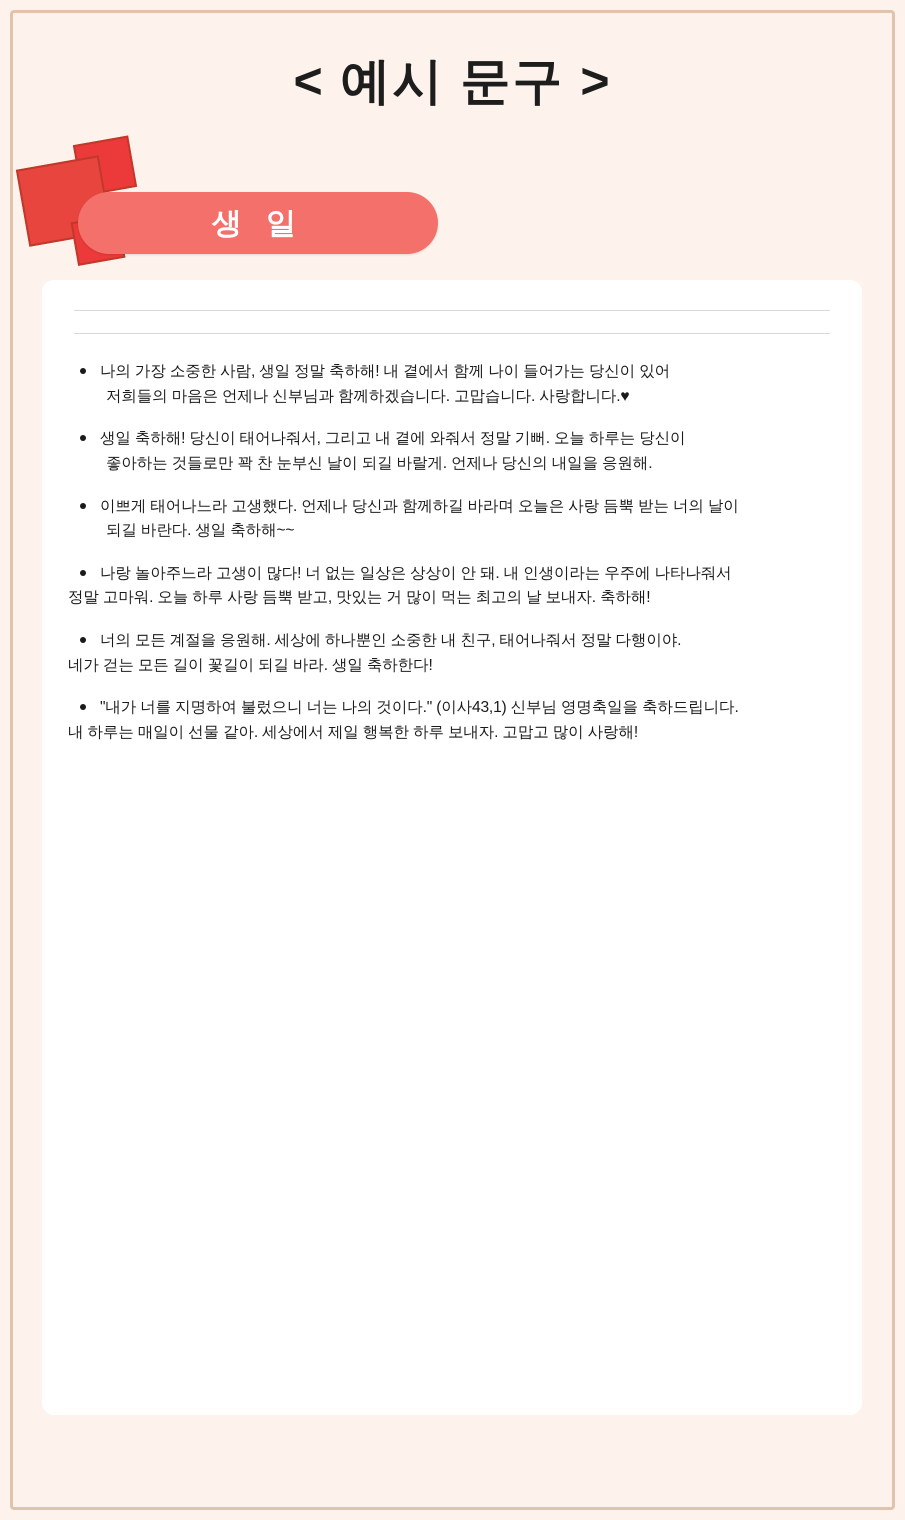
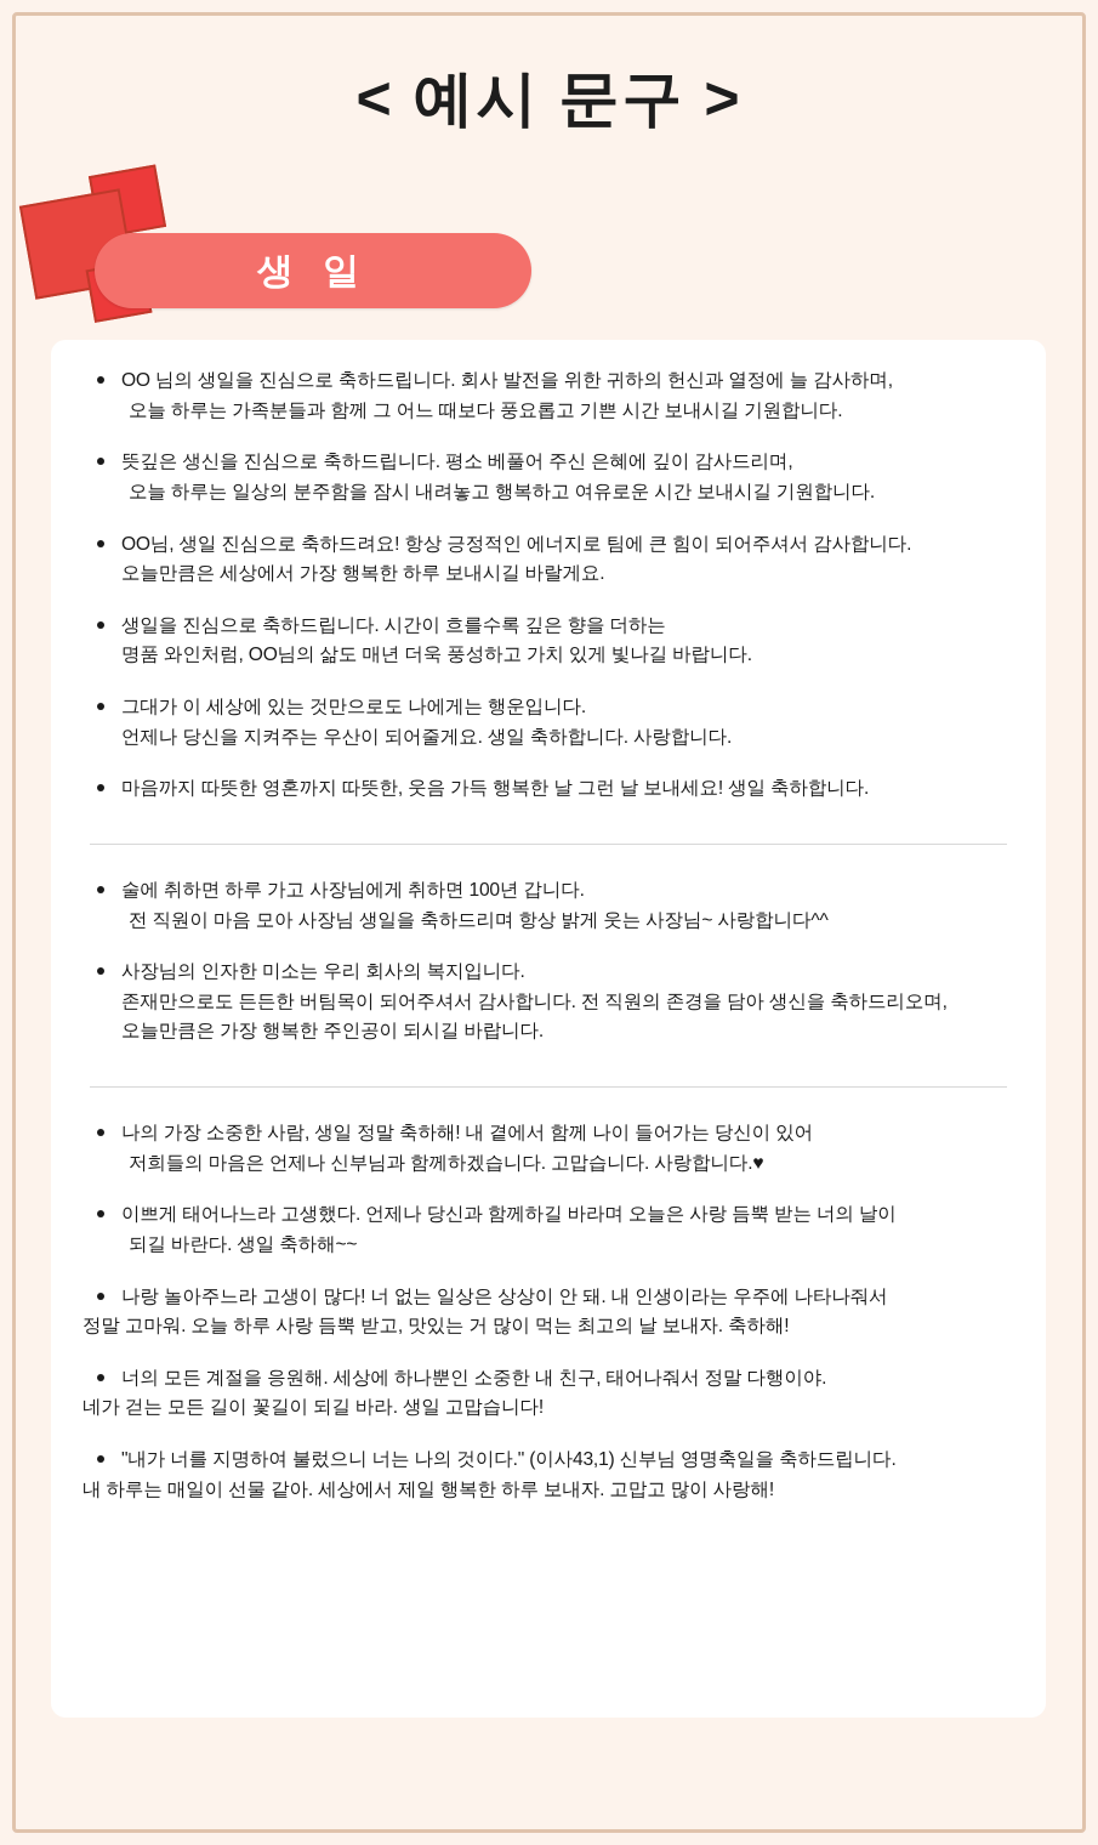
  < 예시 문구 >
  생 일
+ OO 님의 생일을 진심으로 축하드립니다. 회사 발전을 위한 귀하의 헌신과 열정에 늘 감사하며,
+ 오늘 하루는 가족분들과 함께 그 어느 때보다 풍요롭고 기쁜 시간 보내시길 기원합니다.
+ 뜻깊은 생신을 진심으로 축하드립니다. 평소 베풀어 주신 은혜에 깊이 감사드리며,
+ 오늘 하루는 일상의 분주함을 잠시 내려놓고 행복하고 여유로운 시간 보내시길 기원합니다.
+ OO님, 생일 진심으로 축하드려요! 항상 긍정적인 에너지로 팀에 큰 힘이 되어주셔서 감사합니다.
+ 오늘만큼은 세상에서 가장 행복한 하루 보내시길 바랄게요.
+ 생일을 진심으로 축하드립니다. 시간이 흐를수록 깊은 향을 더하는
+ 명품 와인처럼, OO님의 삶도 매년 더욱 풍성하고 가치 있게 빛나길 바랍니다.
+ 그대가 이 세상에 있는 것만으로도 나에게는 행운입니다.
+ 언제나 당신을 지켜주는 우산이 되어줄게요. 생일 축하합니다. 사랑합니다.
+ 마음까지 따뜻한 영혼까지 따뜻한, 웃음 가득 행복한 날 그런 날 보내세요! 생일 축하합니다.
+ 술에 취하면 하루 가고 사장님에게 취하면 100년 갑니다.
+ 전 직원이 마음 모아 사장님 생일을 축하드리며 항상 밝게 웃는 사장님~ 사랑합니다^^
+ 사장님의 인자한 미소는 우리 회사의 복지입니다.
+ 존재만으로도 든든한 버팀목이 되어주셔서 감사합니다. 전 직원의 존경을 담아 생신을 축하드리오며,
+ 오늘만큼은 가장 행복한 주인공이 되시길 바랍니다.
  나의 가장 소중한 사람, 생일 정말 축하해! 내 곁에서 함께 나이 들어가는 당신이 있어
  저희들의 마음은 언제나 신부님과 함께하겠습니다. 고맙습니다. 사랑합니다.♥
- 생일 축하해! 당신이 태어나줘서, 그리고 내 곁에 와줘서 정말 기뻐. 오늘 하루는 당신이
- 좋아하는 것들로만 꽉 찬 눈부신 날이 되길 바랄게. 언제나 당신의 내일을 응원해.
  이쁘게 태어나느라 고생했다. 언제나 당신과 함께하길 바라며 오늘은 사랑 듬뿍 받는 너의 날이
  되길 바란다. 생일 축하해~~
  나랑 놀아주느라 고생이 많다! 너 없는 일상은 상상이 안 돼. 내 인생이라는 우주에 나타나줘서
  정말 고마워. 오늘 하루 사랑 듬뿍 받고, 맛있는 거 많이 먹는 최고의 날 보내자. 축하해!
  너의 모든 계절을 응원해. 세상에 하나뿐인 소중한 내 친구, 태어나줘서 정말 다행이야.
- 네가 걷는 모든 길이 꽃길이 되길 바라. 생일 축하한다!
+ 네가 걷는 모든 길이 꽃길이 되길 바라. 생일 고맙습니다!
  "내가 너를 지명하여 불렀으니 너는 나의 것이다." (이사43,1) 신부님 영명축일을 축하드립니다.
  내 하루는 매일이 선물 같아. 세상에서 제일 행복한 하루 보내자. 고맙고 많이 사랑해!
